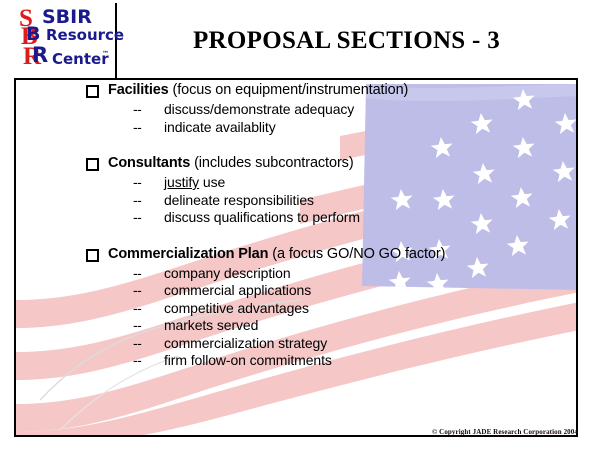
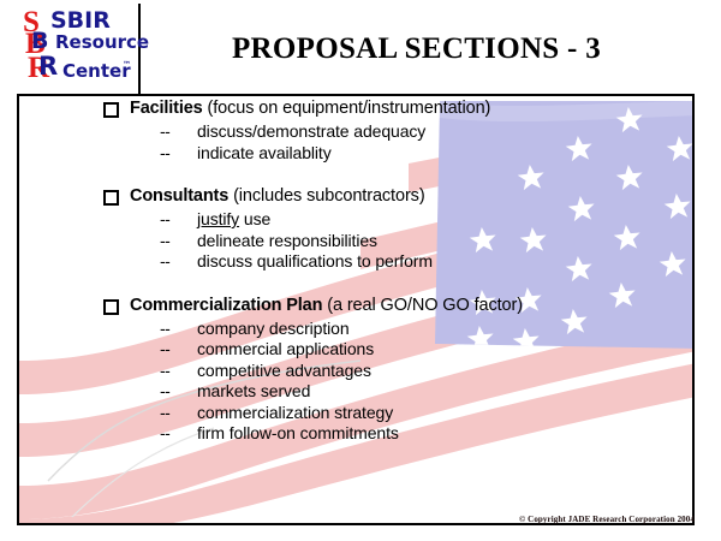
  S
  B
  R
  SBIR
  B
  Resource
  R
  Center
  ™
  PROPOSAL SECTIONS - 3
  Facilities (focus on equipment/instrumentation)
  --
  discuss/demonstrate adequacy
  --
  indicate availablity
  Consultants (includes subcontractors)
  --
  justify use
  --
  delineate responsibilities
  --
  discuss qualifications to perform
- Commercialization Plan (a focus GO/NO GO factor)
+ Commercialization Plan (a real GO/NO GO factor)
  --
  company description
  --
  commercial applications
  --
  competitive advantages
  --
  markets served
  --
  commercialization strategy
  --
  firm follow-on commitments
  © Copyright JADE Research Corporation 2004
